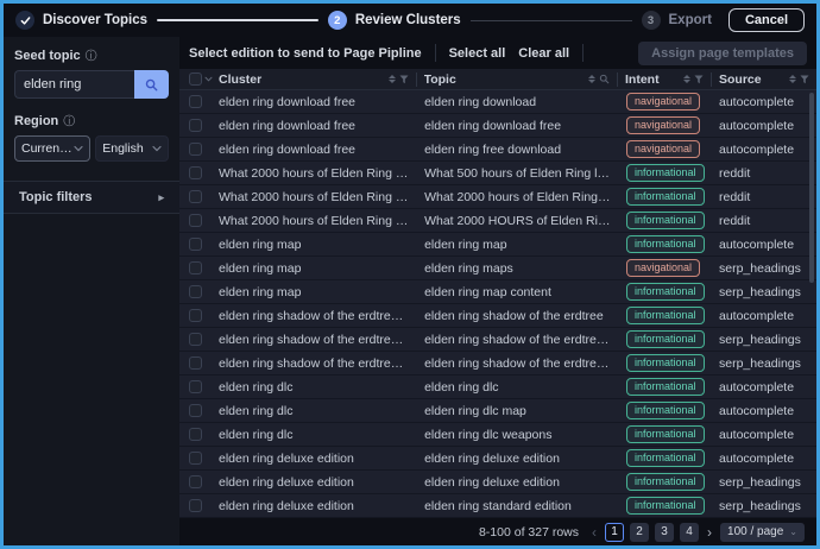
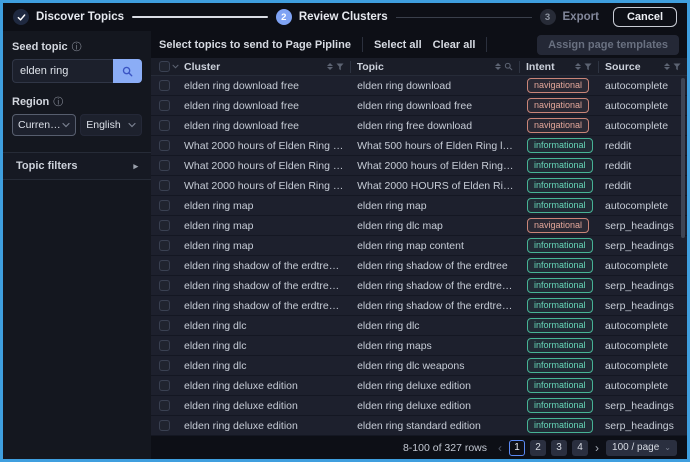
  Discover Topics
  2
  Review Clusters
  3
  Export
  Cancel
  Seed topic
  ⓘ
  elden ring
  Region
  ⓘ
  English
  Topic filters
  ▸
- Select edition to send to Page Pipline
+ Select topics to send to Page Pipline
  Select all
  Clear all
  Assign page templates
  Cluster
  Topic
  Intent
  Source
  elden ring download free
  elden ring download
  navigational
  autocomplete
  elden ring download free
  elden ring download free
  navigational
  autocomplete
  elden ring download free
  elden ring free download
  navigational
  autocomplete
  What 2000 hours of Elden Ring look
  What 500 hours of Elden Ring look
  informational
  reddit
  What 2000 hours of Elden Ring look
  What 2000 hours of Elden Ring loo
  informational
  reddit
  What 2000 hours of Elden Ring look
  What 2000 HOURS of Elden Ring l
  informational
  reddit
  elden ring map
  elden ring map
  informational
  autocomplete
  elden ring map
- elden ring maps
+ elden ring dlc map
  navigational
  serp_headings
  elden ring map
  elden ring map content
  informational
  serp_headings
  elden ring shadow of the erdtree edi
  elden ring shadow of the erdtree
  informational
  autocomplete
  elden ring shadow of the erdtree edi
  elden ring shadow of the erdtree ed
  informational
  serp_headings
  elden ring shadow of the erdtree edi
  elden ring shadow of the erdtree ed
  informational
  serp_headings
  elden ring dlc
  elden ring dlc
  informational
  autocomplete
  elden ring dlc
- elden ring dlc map
+ elden ring maps
  informational
  autocomplete
  elden ring dlc
  elden ring dlc weapons
  informational
  autocomplete
  elden ring deluxe edition
  elden ring deluxe edition
  informational
  autocomplete
  elden ring deluxe edition
  elden ring deluxe edition
  informational
  serp_headings
  elden ring deluxe edition
  elden ring standard edition
  informational
  serp_headings
  8-100 of 327 rows
  ‹
  1
  2
  3
  4
  ›
  100 / page
  ⌄
